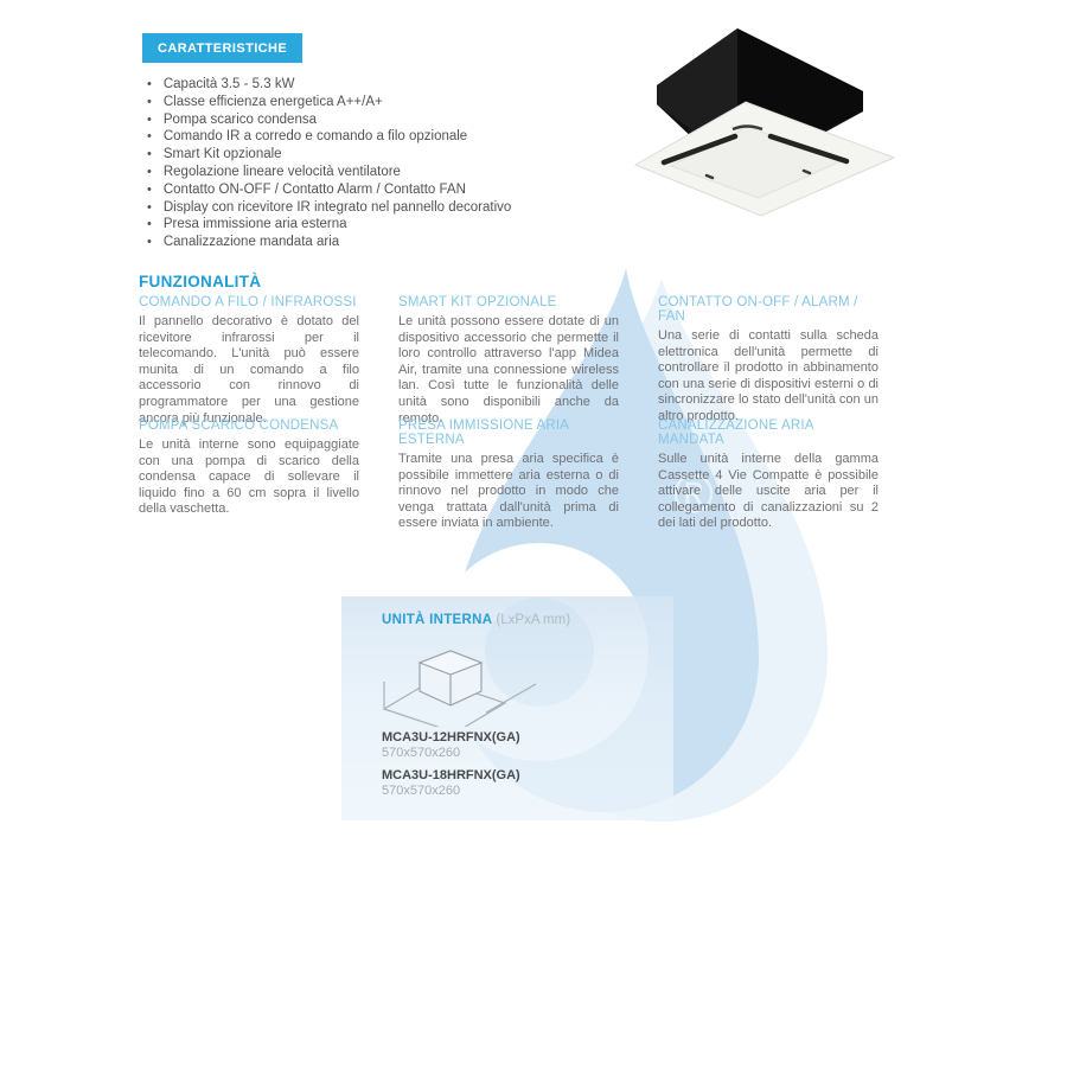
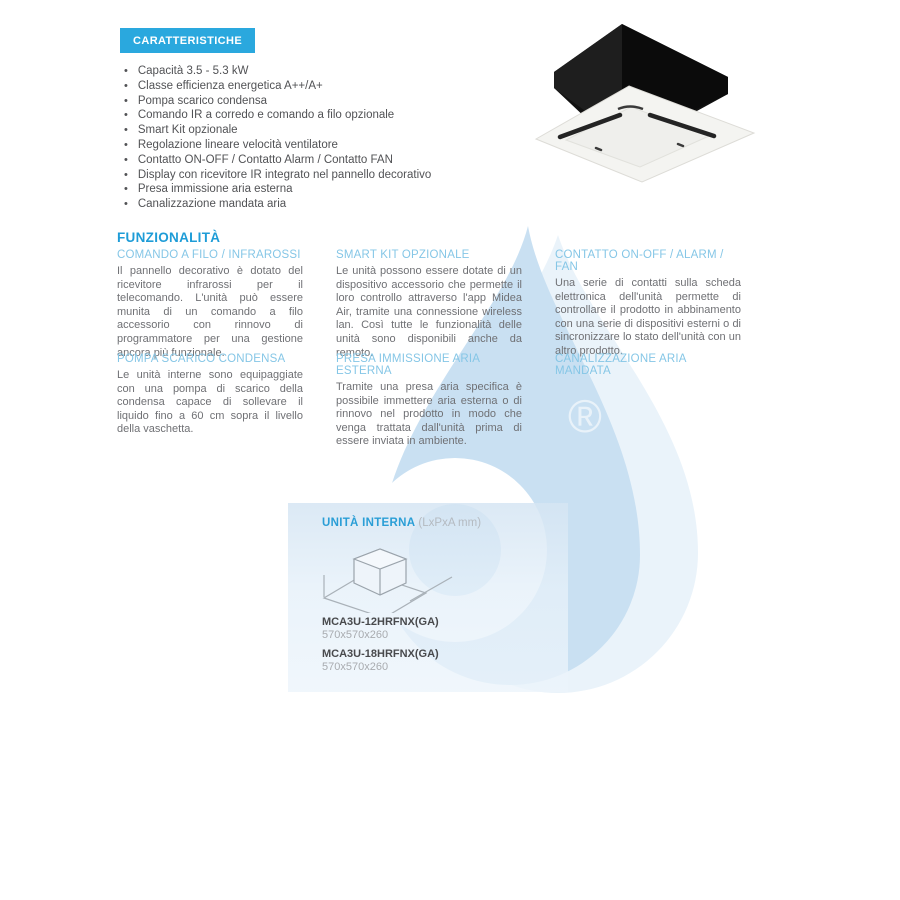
  ®
  CARATTERISTICHE
  •
  Capacità 3.5 - 5.3 kW
  •
  Classe efficienza energetica A++/A+
  •
  Pompa scarico condensa
  •
  Comando IR a corredo e comando a filo opzionale
  •
  Smart Kit opzionale
  •
  Regolazione lineare velocità ventilatore
  •
  Contatto ON-OFF / Contatto Alarm / Contatto FAN
  •
  Display con ricevitore IR integrato nel pannello decorativo
  •
  Presa immissione aria esterna
  •
  Canalizzazione mandata aria
  FUNZIONALITÀ
  COMANDO A FILO / INFRAROSSI
  Il pannello decorativo è dotato del ricevitore infrarossi per il telecomando. L'unità può essere munita di un comando a filo accessorio con rinnovo di programmatore per una gestione ancora più funzionale.
  SMART KIT OPZIONALE
  Le unità possono essere dotate di un dispositivo accessorio che permette il loro controllo attraverso l'app Midea Air, tramite una connessione wireless lan. Così tutte le funzionalità delle unità sono disponibili anche da remoto.
  CONTATTO ON-OFF / ALARM / FAN
  Una serie di contatti sulla scheda elettronica dell'unità permette di controllare il prodotto in abbinamento con una serie di dispositivi esterni o di sincronizzare lo stato dell'unità con un altro prodotto.
  POMPA SCARICO CONDENSA
  Le unità interne sono equipaggiate con una pompa di scarico della condensa capace di sollevare il liquido fino a 60 cm sopra il livello della vaschetta.
  PRESA IMMISSIONE ARIA ESTERNA
  Tramite una presa aria specifica è possibile immettere aria esterna o di rinnovo nel prodotto in modo che venga trattata dall'unità prima di essere inviata in ambiente.
  CANALIZZAZIONE ARIA MANDATA
- Sulle unità interne della gamma Cassette 4 Vie Compatte è possibile attivare delle uscite aria per il collegamento di canalizzazioni su 2 dei lati del prodotto.
  UNITÀ INTERNA (LxPxA mm)
  MCA3U-12HRFNX(GA)
  570x570x260
  MCA3U-18HRFNX(GA)
  570x570x260
